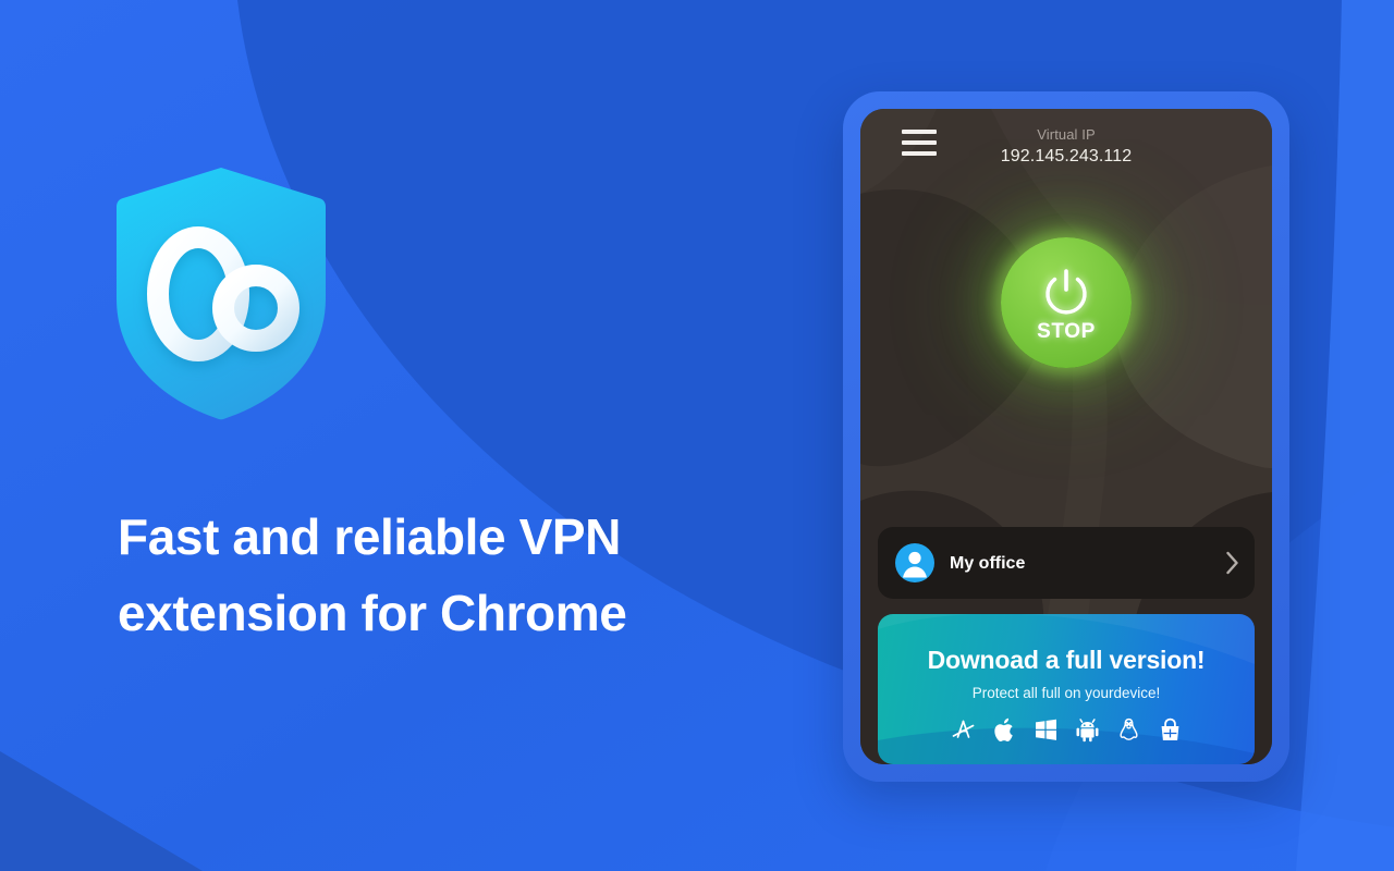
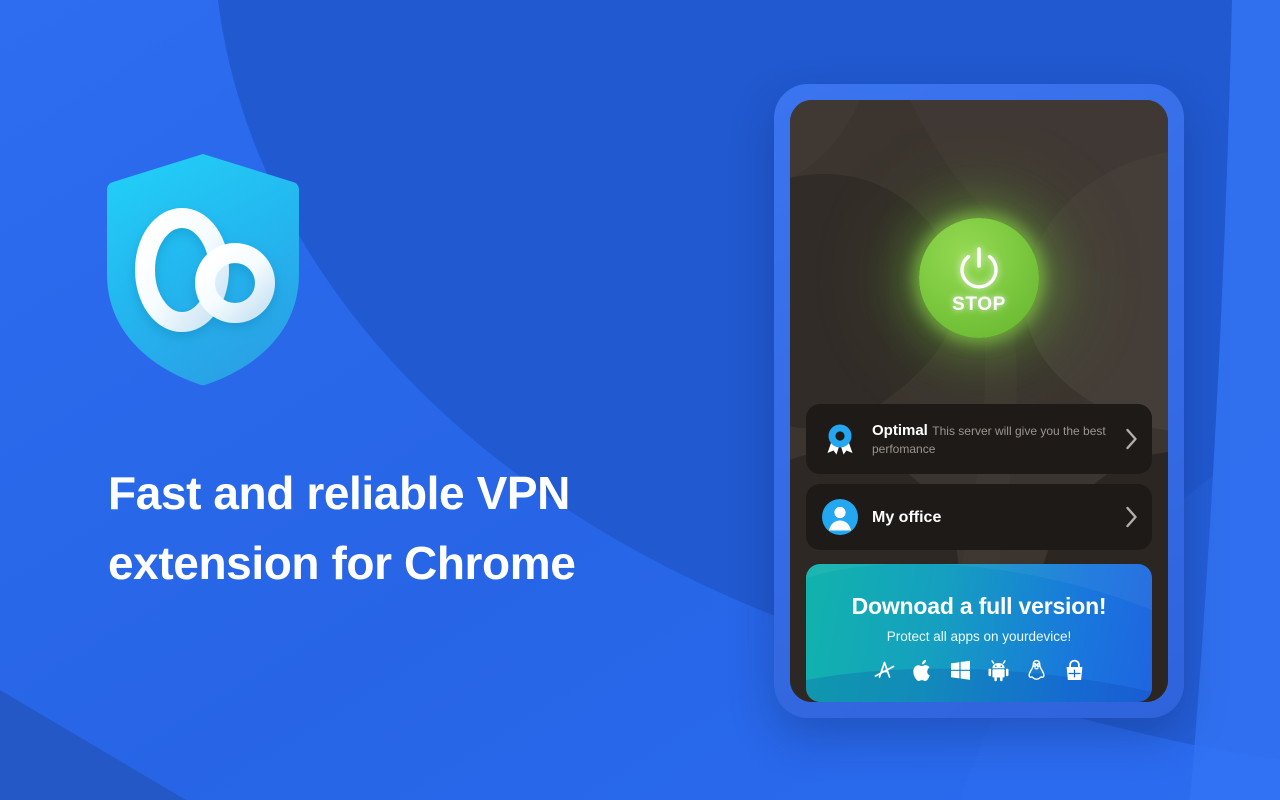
  Fast and reliable VPN
  extension for Chrome
- Virtual IP
- 192.145.243.112
  STOP
+ Optimal This server will give you the best perfomance
  My office
  Downoad a full version!
- Protect all full on yourdevice!
+ Protect all apps on yourdevice!
